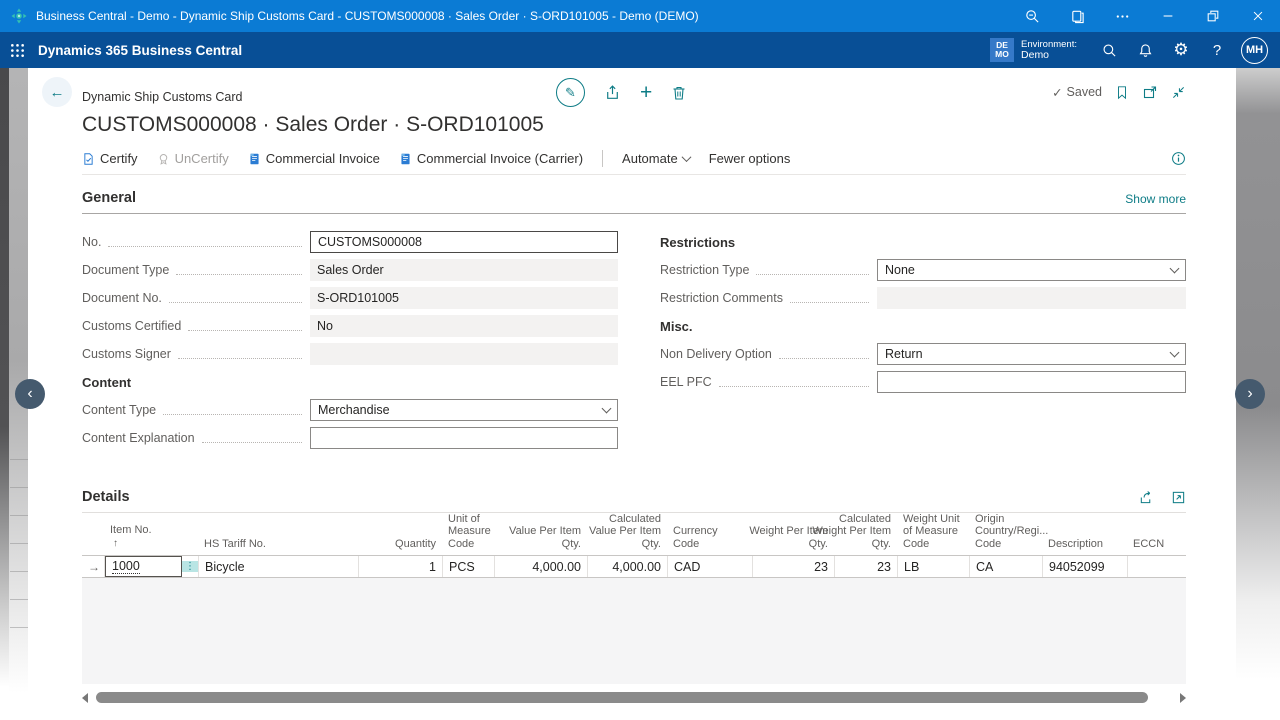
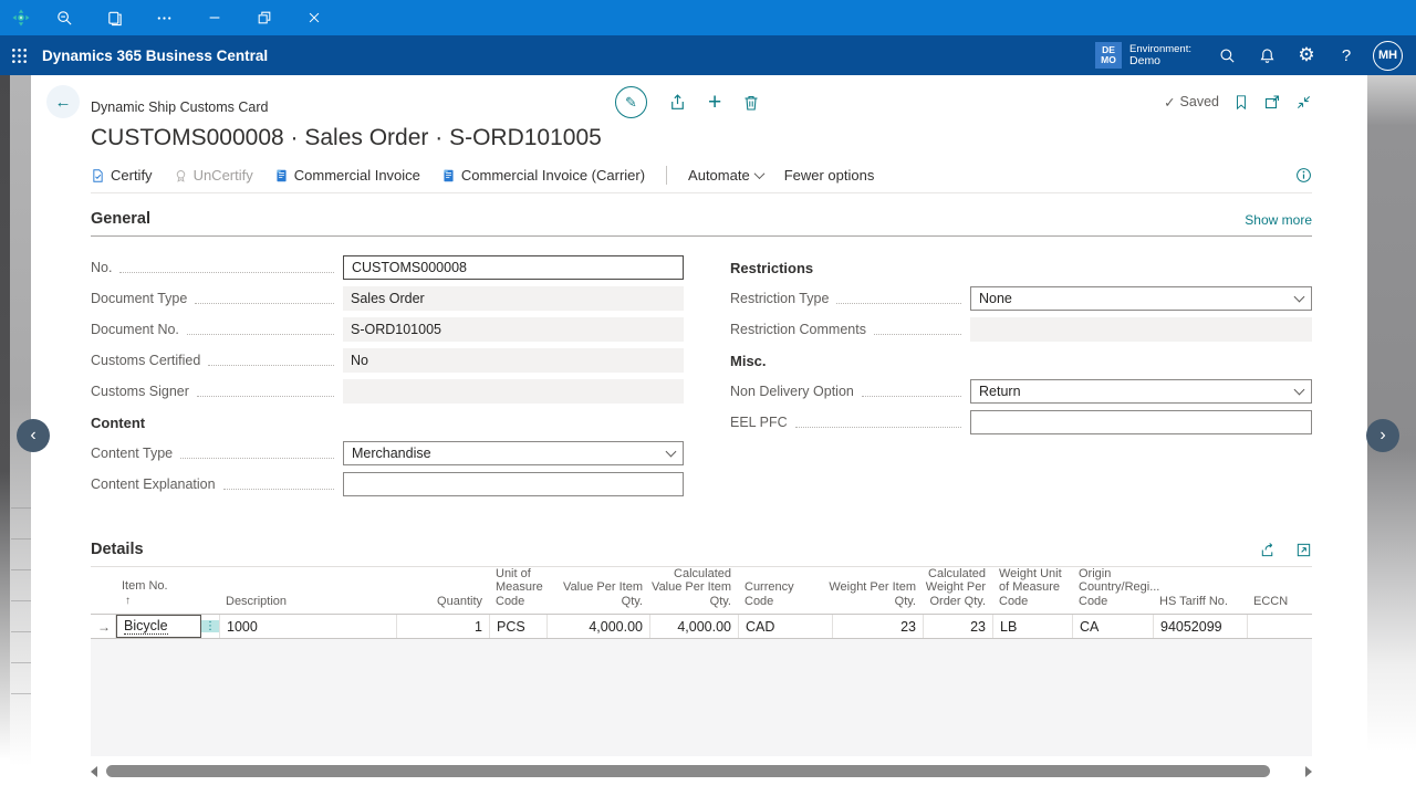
- Business Central - Demo - Dynamic Ship Customs Card - CUSTOMS000008 · Sales Order · S-ORD101005 - Demo (DEMO)
  Dynamics 365 Business Central
  DE
  MO
  Environment:
  Demo
  ⚙
  ?
  MH
  ‹
  ›
  ←
  Dynamic Ship Customs Card
  ✎
  +
  ✓
  Saved
  CUSTOMS000008 · Sales Order · S-ORD101005
  Certify
  UnCertify
  Commercial Invoice
  Commercial Invoice (Carrier)
  Automate
  Fewer options
  General
  Show more
  No.
  CUSTOMS000008
  Document Type
  Sales Order
  Document No.
  S-ORD101005
  Customs Certified
  No
  Customs Signer
  Content
  Content Type
  Merchandise
  Content Explanation
  Restrictions
  Restriction Type
  None
  Restriction Comments
  Misc.
  Non Delivery Option
  Return
  EEL PFC
  Details
  Item No.
  ↑
- HS Tariff No.
+ Description
  Quantity
  Unit of Measure Code
  Value Per Item Qty.
  Calculated Value Per Item Qty.
  Currency Code
  Weight Per Item Qty.
- Calculated Weight Per Item Qty.
+ Calculated Weight Per Order Qty.
  Weight Unit of Measure Code
  Origin Country/Regi... Code
- Description
+ HS Tariff No.
  ECCN
  →
- 1000
+ Bicycle
  ⋮
- Bicycle
+ 1000
  1
  PCS
  4,000.00
  4,000.00
  CAD
  23
  23
  LB
  CA
  94052099
